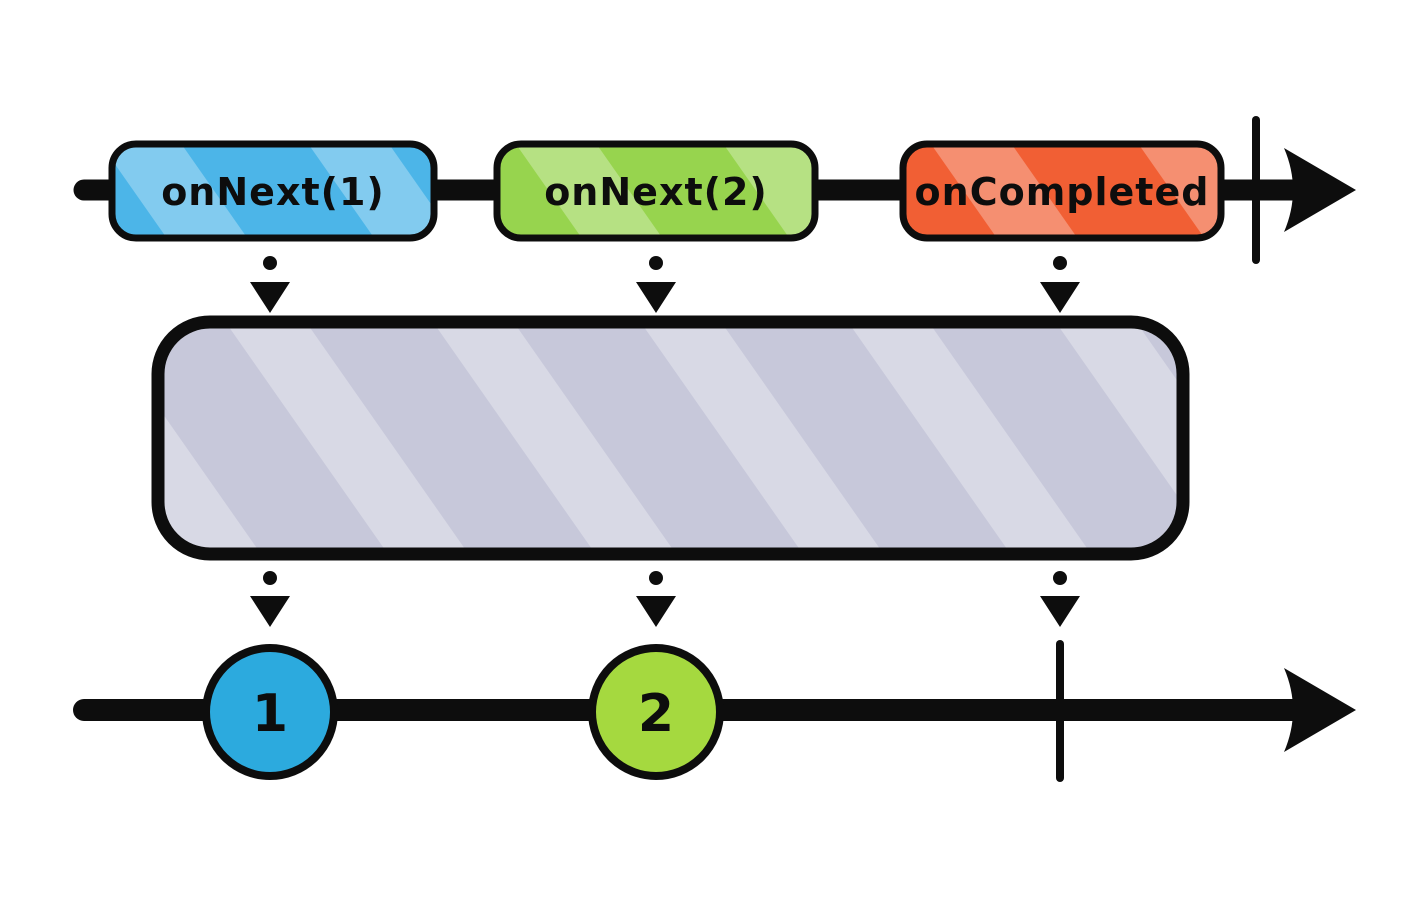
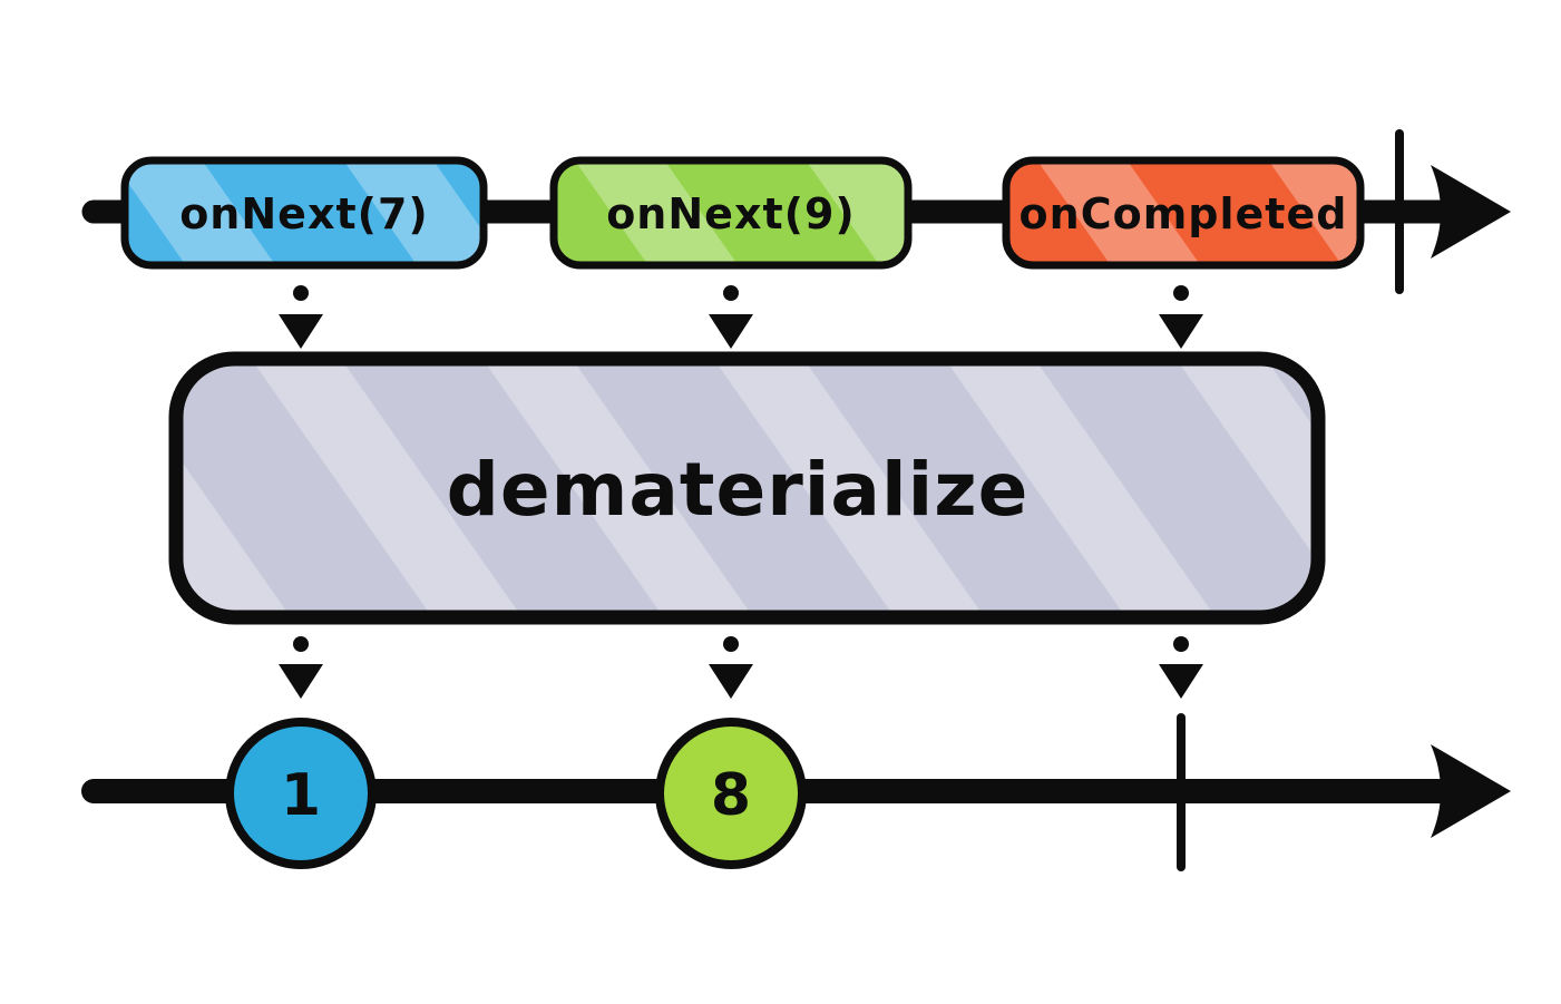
- onNext(1)
+ onNext(7)
- onNext(2)
+ onNext(9)
  onCompleted
+ dematerialize
  1
- 2
+ 8
